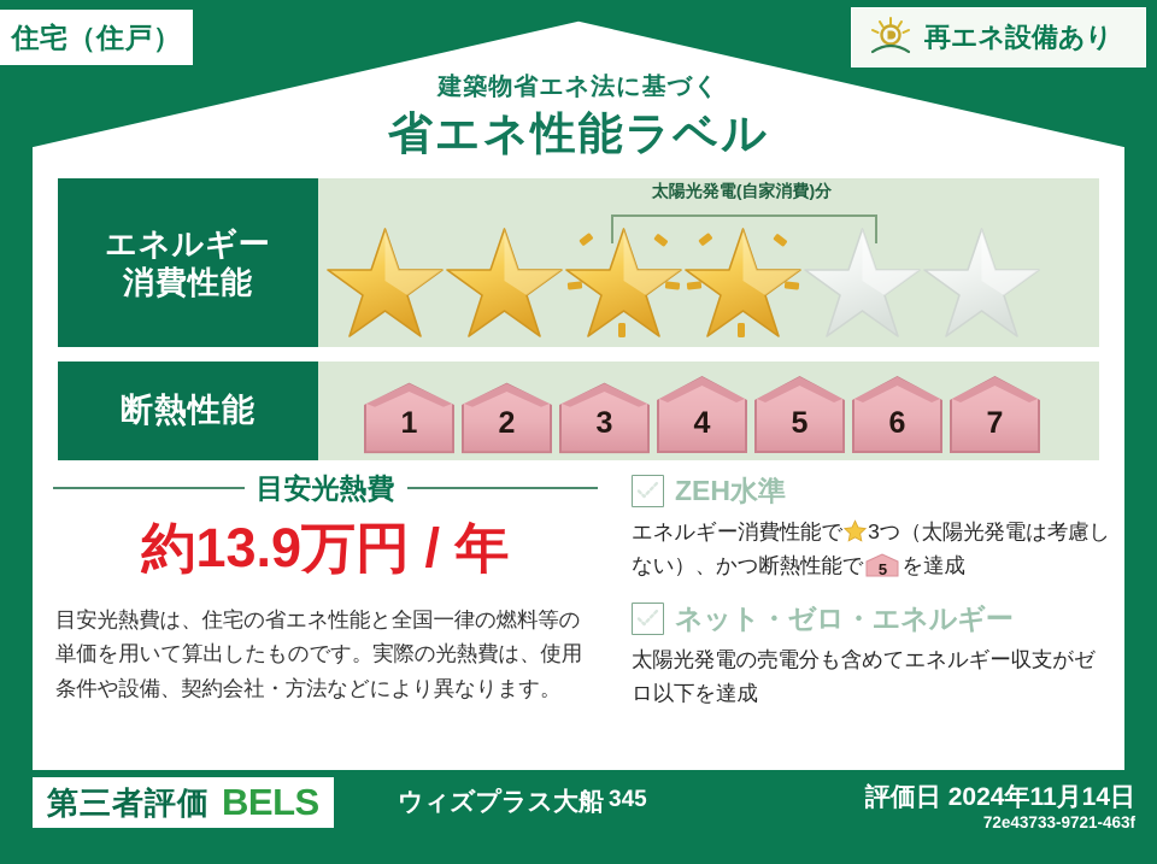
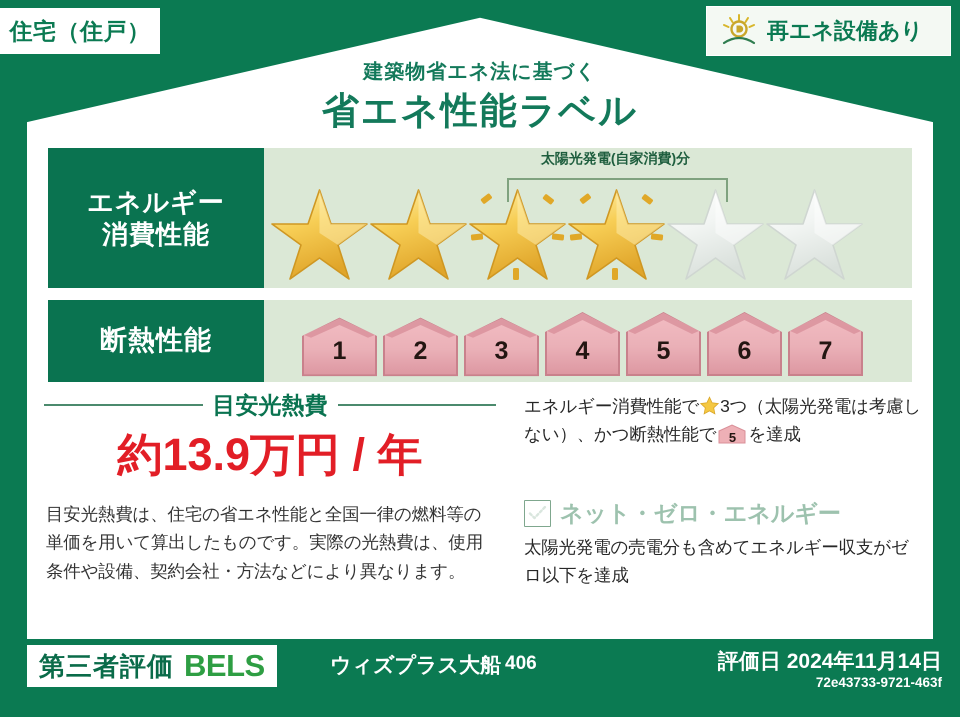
  住宅（住戸）
  再エネ設備あり
  建築物省エネ法に基づく
  省エネ性能ラベル
  エネルギー
  消費性能
  太陽光発電(自家消費)分
  断熱性能
  1
  2
  3
  4
  5
  6
  7
  目安光熱費
  約13.9万円 / 年
  目安光熱費は、住宅の省エネ性能と全国一律の燃料等の単価を用いて算出したものです。実際の光熱費は、使用条件や設備、契約会社・方法などにより異なります。
- ZEH水準
  エネルギー消費性能で 3つ（太陽光発電は考慮しない）、かつ断熱性能で
  5
  を達成
  ネット・ゼロ・エネルギー
  太陽光発電の売電分も含めてエネルギー収支がゼロ以下を達成
  第三者評価
  BELS
  ウィズプラス大船
- 345
+ 406
  評価日 2024年11月14日
  72e43733-9721-463f
